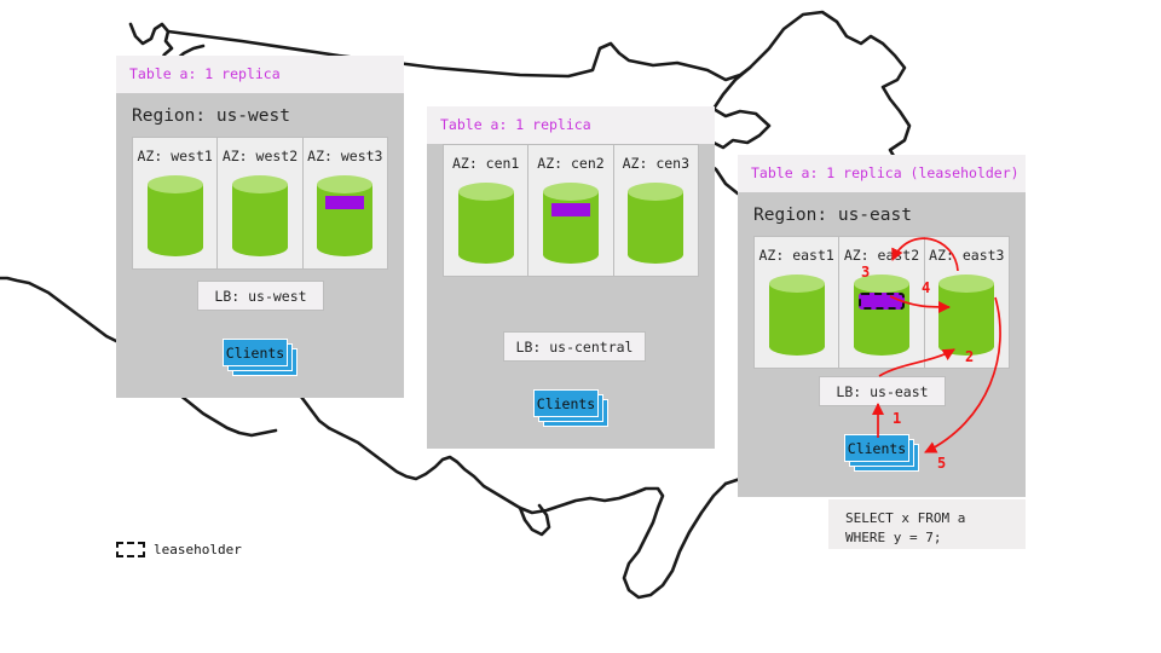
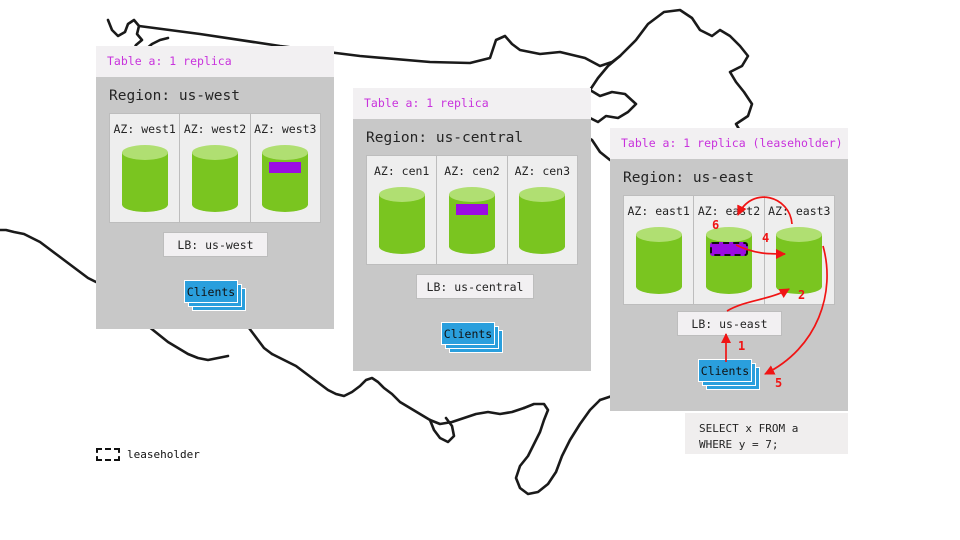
  1
  2
- 3
+ 6
  4
  5
  Table a: 1 replica
  Region: us-west
  AZ: west1
  AZ: west2
  AZ: west3
  LB: us-west
  Clients
  Table a: 1 replica
+ Region: us-central
  AZ: cen1
  AZ: cen2
  AZ: cen3
  LB: us-central
  Clients
  Table a: 1 replica (leaseholder)
  Region: us-east
  AZ: east1
  AZ: east2
  AZ: east3
  LB: us-east
  Clients
  SELECT x FROM a
  WHERE y = 7;
  leaseholder
